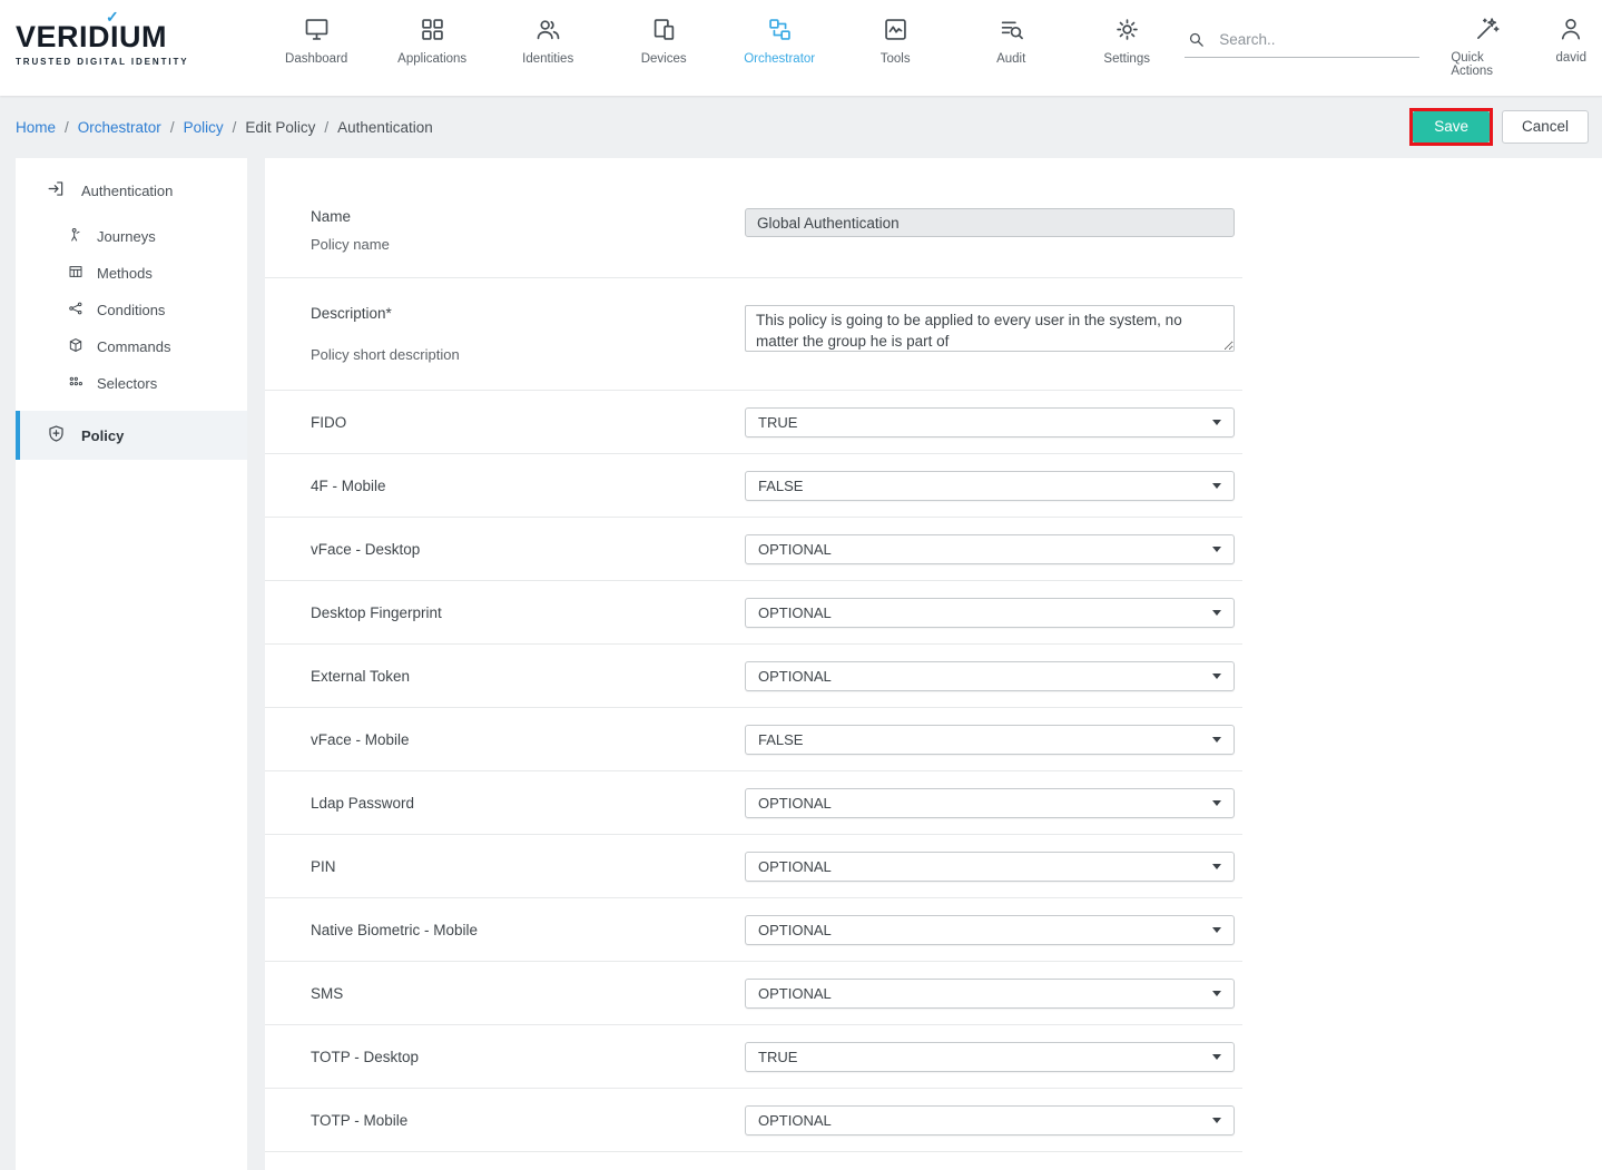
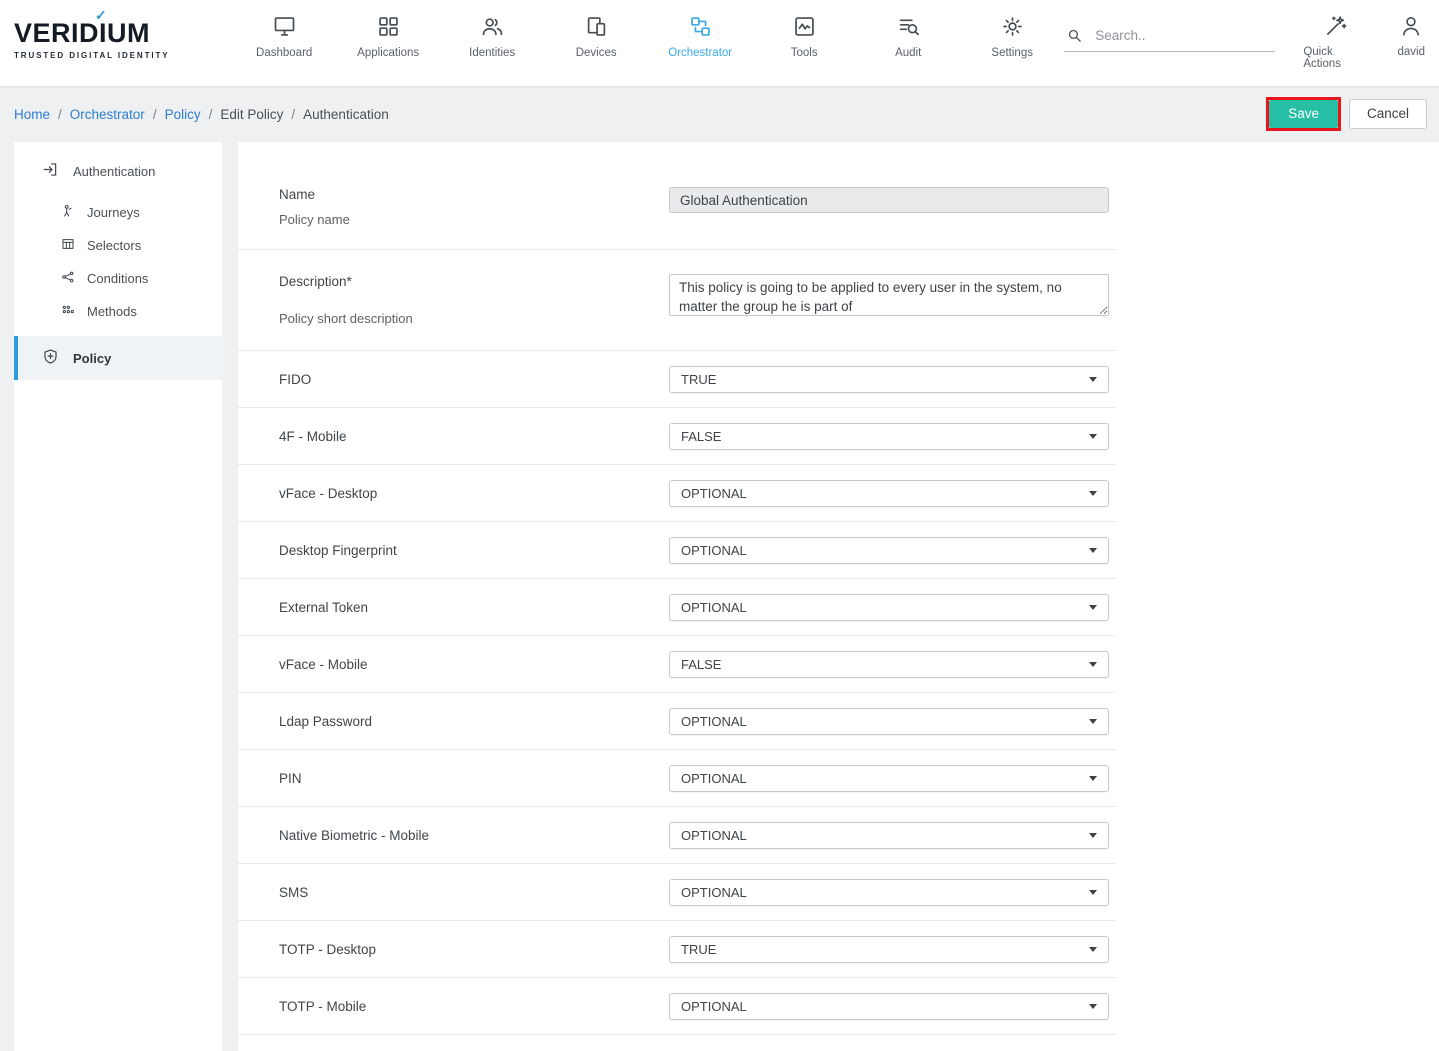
  VERIDIUM
  ✓
  TRUSTED DIGITAL IDENTITY
  Dashboard
  Applications
  Identities
  Devices
  Orchestrator
  Tools
  Audit
  Settings
  Search..
  Quick Actions
  david
  Home
  /
  Orchestrator
  /
  Policy
  /
  Edit Policy
  /
  Authentication
  Save
  Cancel
  Authentication
  Journeys
- Methods
+ Selectors
  Conditions
- Commands
- Selectors
+ Methods
  Policy
  Name
  Policy name
  Global Authentication
  Description*
  Policy short description
  FIDO
  TRUE
  4F - Mobile
  FALSE
  vFace - Desktop
  OPTIONAL
  Desktop Fingerprint
  OPTIONAL
  External Token
  OPTIONAL
  vFace - Mobile
  FALSE
  Ldap Password
  OPTIONAL
  PIN
  OPTIONAL
  Native Biometric - Mobile
  OPTIONAL
  SMS
  OPTIONAL
  TOTP - Desktop
  TRUE
  TOTP - Mobile
  OPTIONAL
